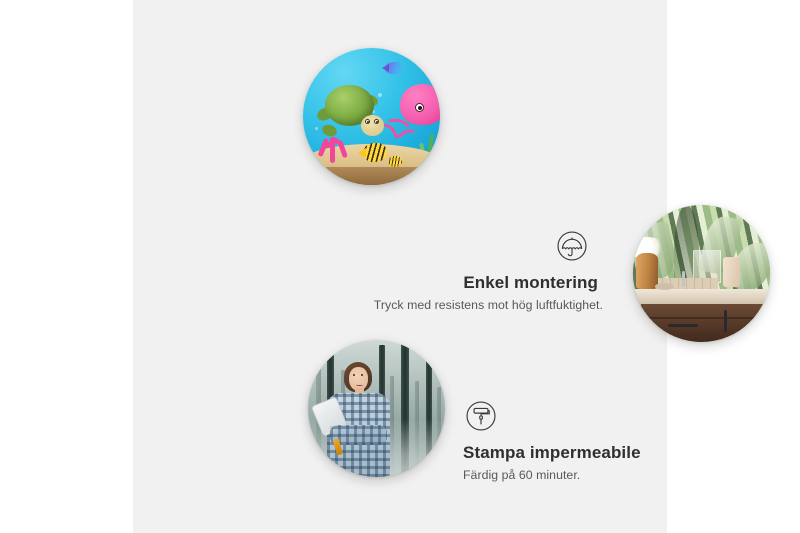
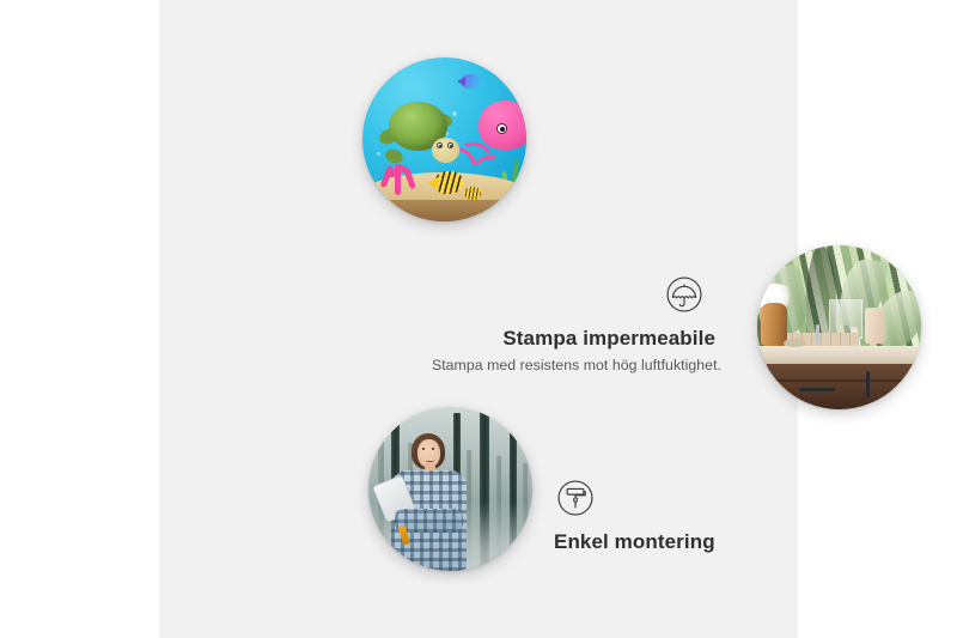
- Enkel montering
+ Stampa impermeabile
- Tryck med resistens mot hög luftfuktighet.
+ Stampa med resistens mot hög luftfuktighet.
- Stampa impermeabile
+ Enkel montering
- Färdig på 60 minuter.
